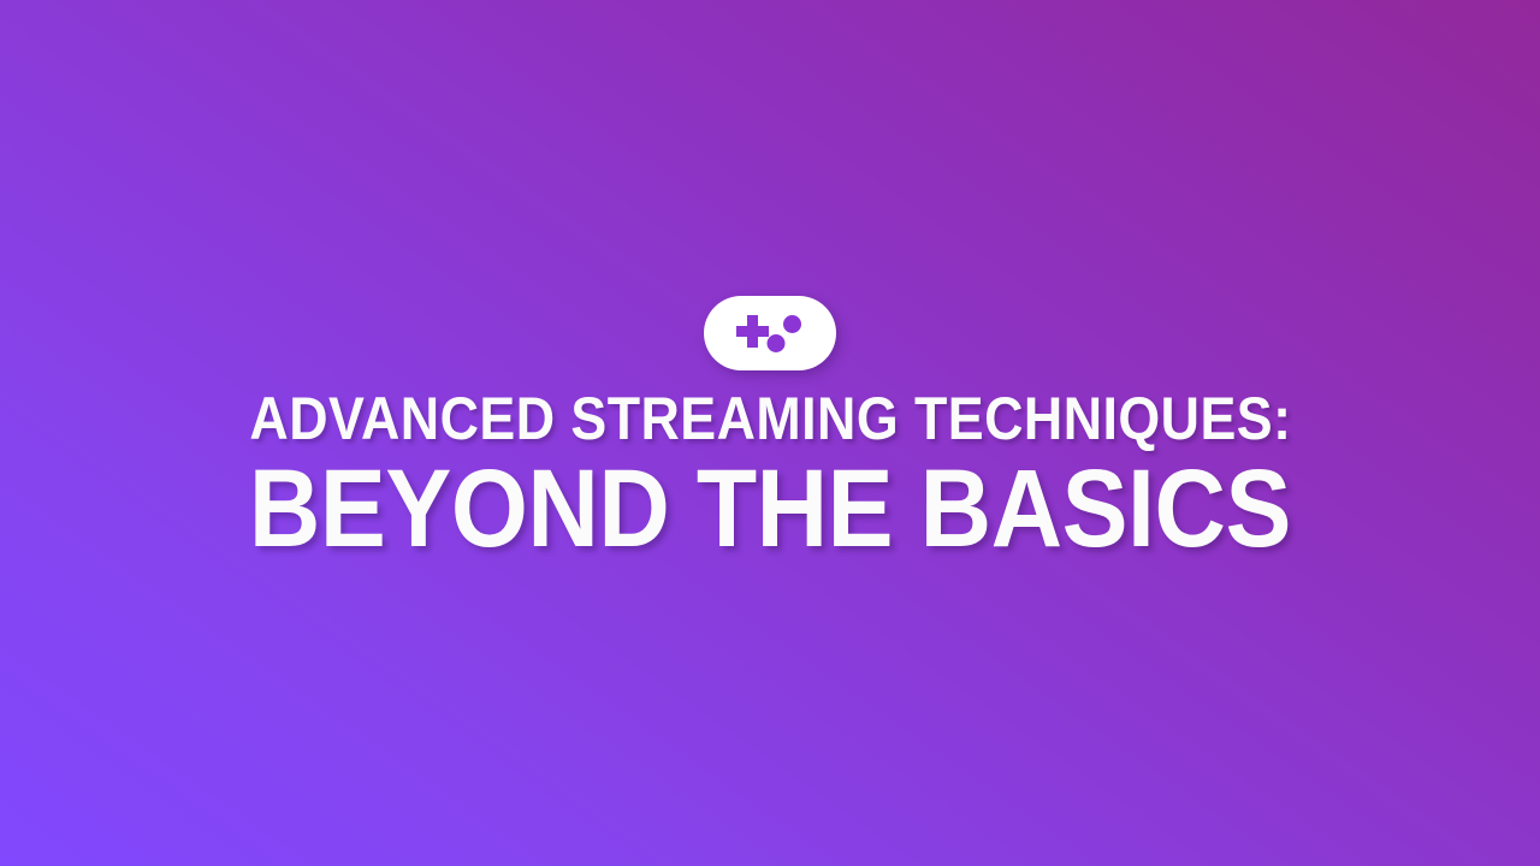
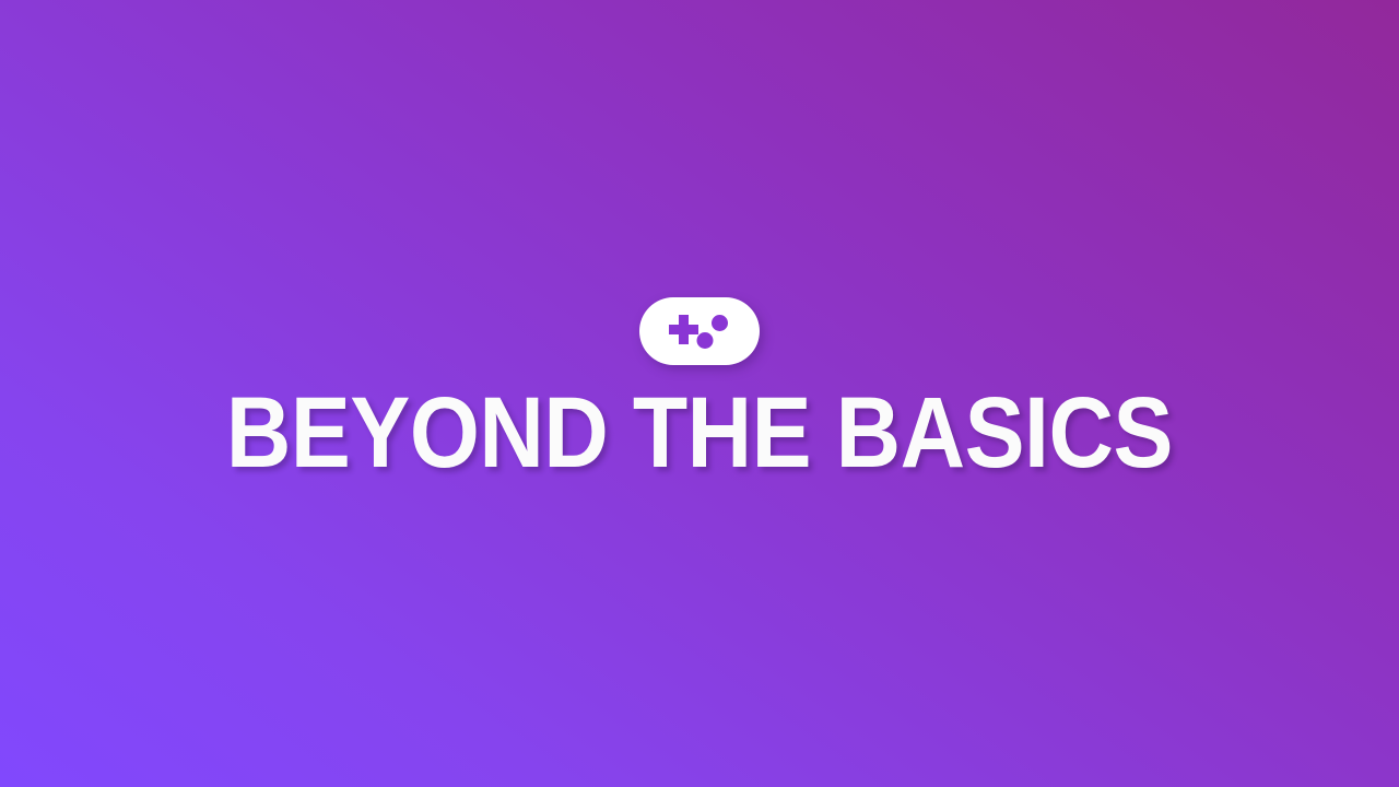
- ADVANCED STREAMING TECHNIQUES:
  BEYOND THE BASICS
